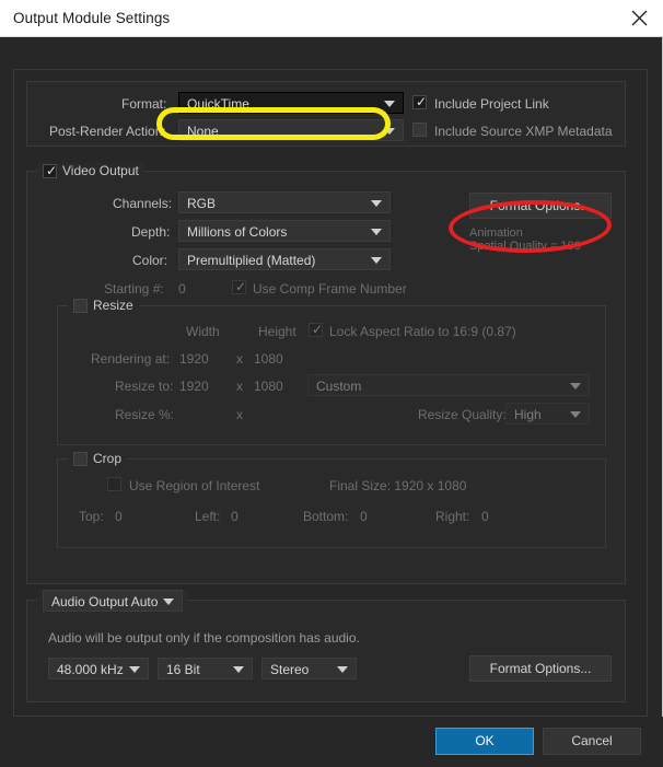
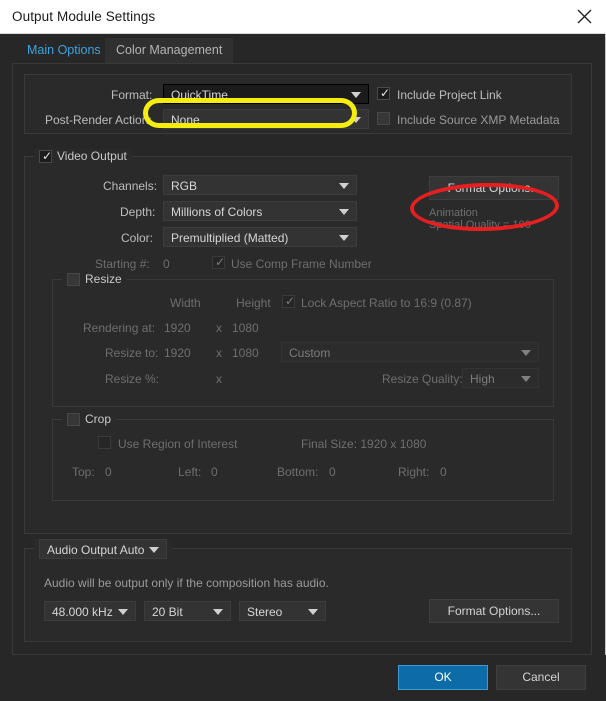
  Output Module Settings
+ Main Options
+ Color Management
  Format:
  QuickTime
  Post-Render Action:
  None
  ✓
  Include Project Link
  Include Source XMP Metadata
  ✓
  Video Output
  Channels:
  RGB
  Depth:
  Millions of Colors
  Color:
  Premultiplied (Matted)
  Starting #:
  0
  ✓
  Use Comp Frame Number
  Format Options...
  Animation
  Spatial Quality = 100
  Resize
  Width
  Height
  ✓
  Lock Aspect Ratio to 16:9 (0.87)
  Rendering at:
  1920
  x
  1080
  Resize to:
  1920
  x
  1080
  Custom
  Resize %:
  x
  Resize Quality
  High
  Crop
  Use Region of Interest
  Final Size: 1920 x 1080
  Top:
  0
  Left:
  0
  Bottom:
  0
  Right:
  0
  Audio Output Auto
  Audio will be output only if the composition has audio.
  48.000 kHz
- 16 Bit
+ 20 Bit
  Stereo
  Format Options...
  OK
  Cancel
